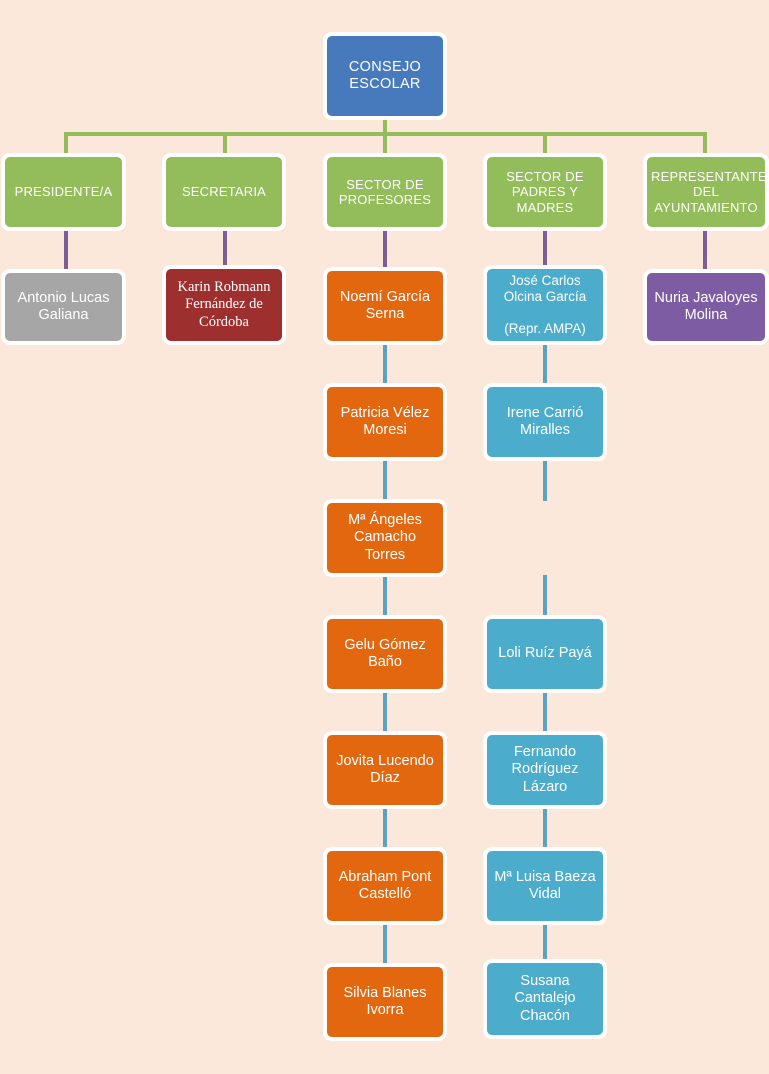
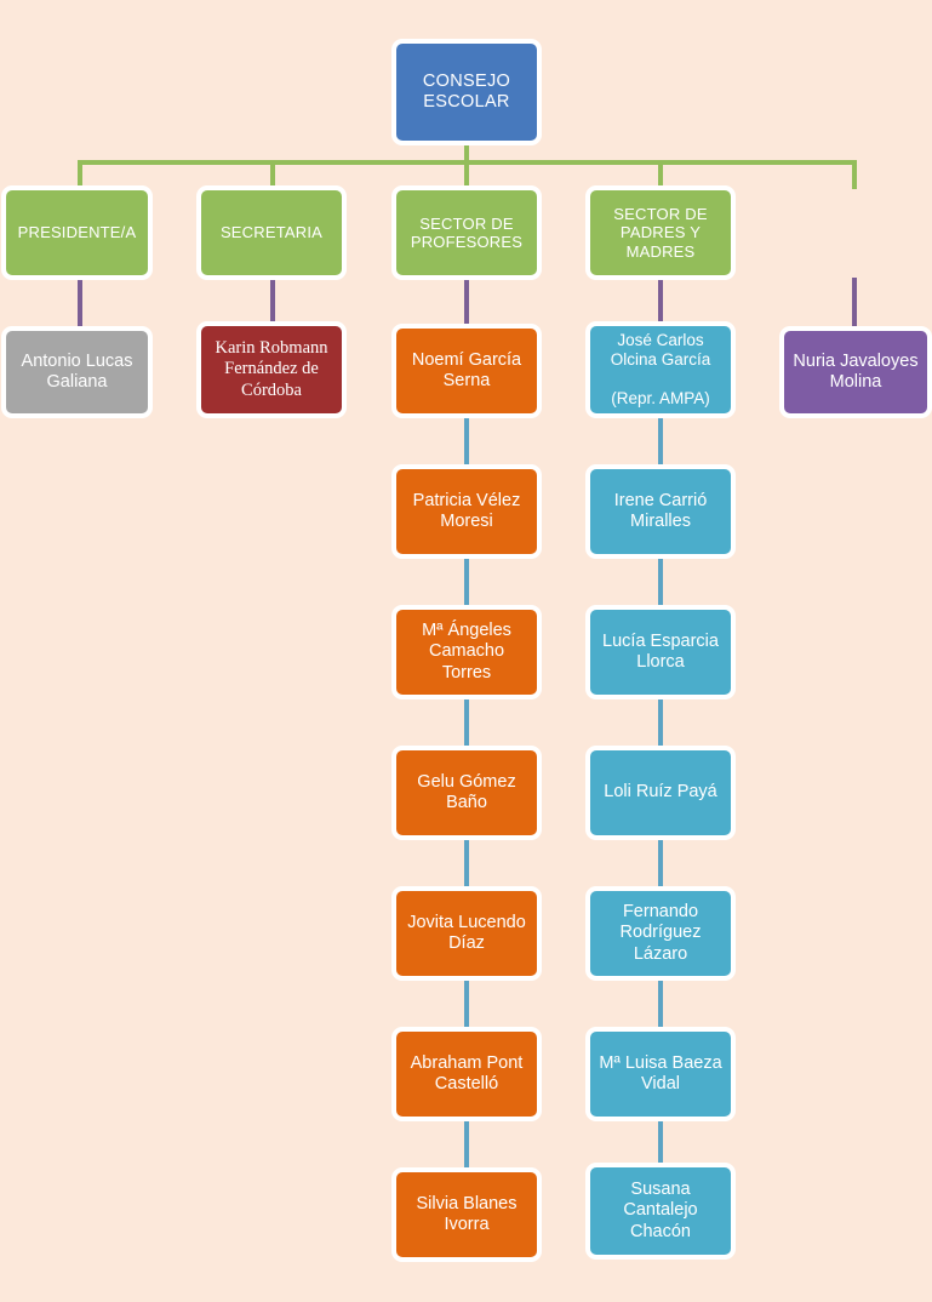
  CONSEJO
  ESCOLAR
  PRESIDENTE/A
  SECRETARIA
  SECTOR DE
  PROFESORES
  SECTOR DE
  PADRES Y
  MADRES
- REPRESENTANTE
- DEL
- AYUNTAMIENTO
  Antonio Lucas
  Galiana
  Karin Robmann
  Fernández de
  Córdoba
  Noemí García
  Serna
  José Carlos
  Olcina García
  (Repr. AMPA)
  Nuria Javaloyes
  Molina
  Patricia Vélez
  Moresi
  Mª Ángeles
  Camacho
  Torres
  Gelu Gómez
  Baño
  Jovita Lucendo
  Díaz
  Abraham Pont
  Castelló
  Silvia Blanes
  Ivorra
  Irene Carrió
  Miralles
+ Lucía Esparcia
+ Llorca
  Loli Ruíz Payá
  Fernando
  Rodríguez
  Lázaro
  Mª Luisa Baeza
  Vidal
  Susana
  Cantalejo
  Chacón
